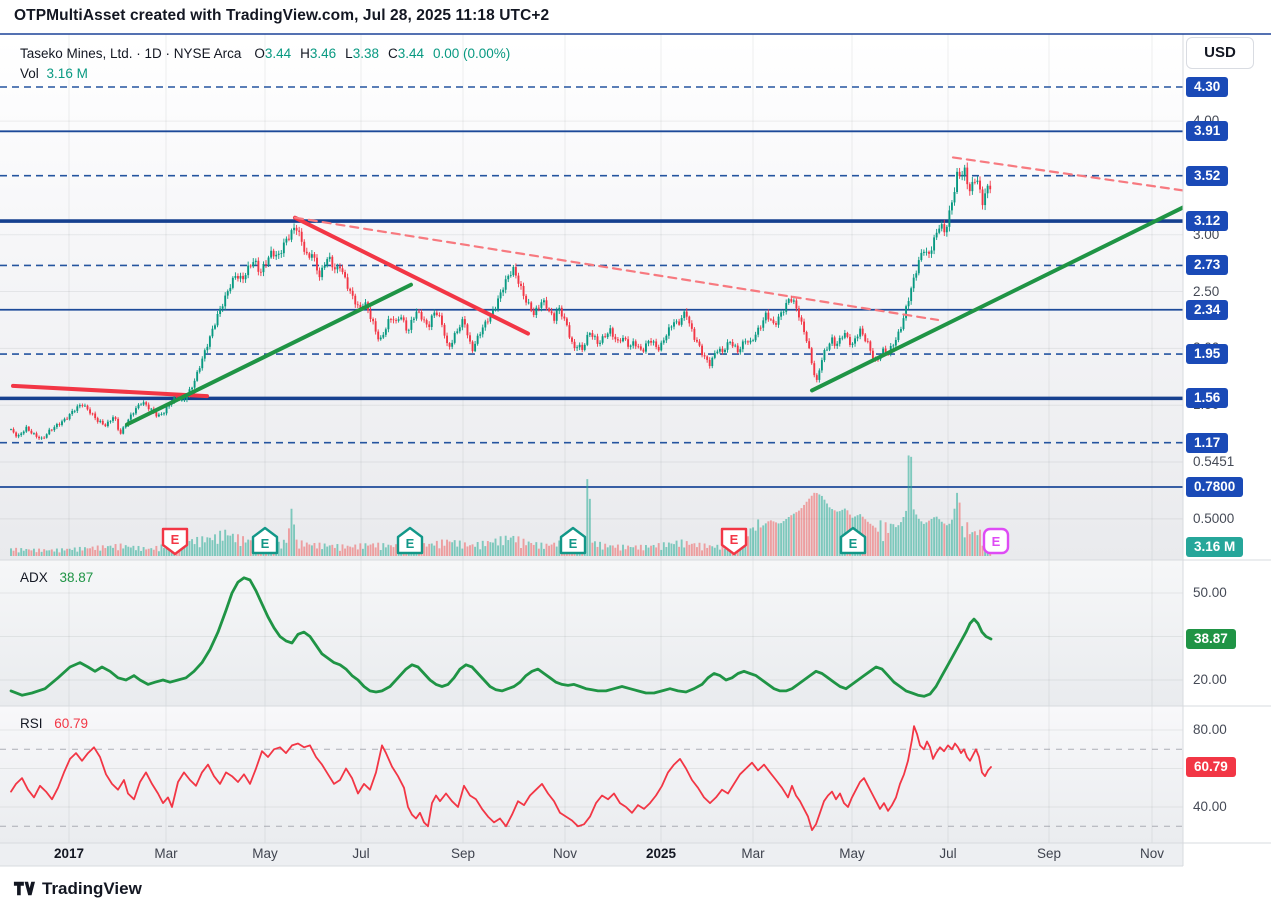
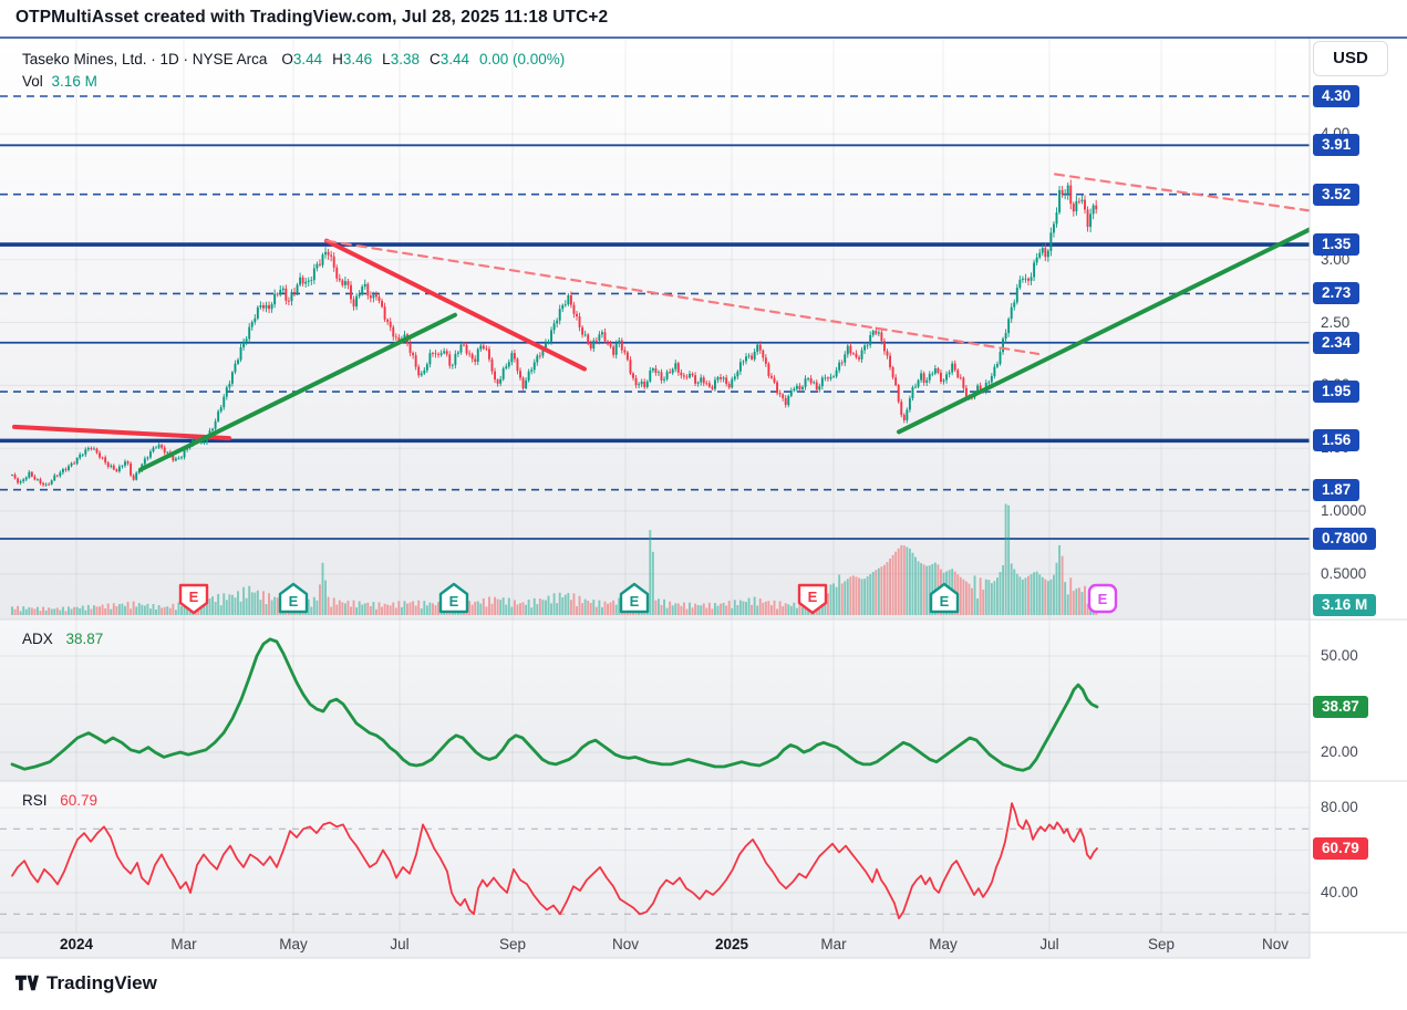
  E
  E
  E
  E
  E
  E
  E
  OTPMultiAsset created with TradingView.com, Jul 28, 2025 11:18 UTC+2
  Taseko Mines, Ltd. · 1D · NYSE Arca O3.44 H3.46 L3.38 C3.44 0.00 (0.00%)
  Vol 3.16 M
  ADX 38.87
  RSI 60.79
  3.00
  2.50
- 0.5451
+ 1.0000
  0.5000
  50.00
  20.00
  80.00
  40.00
  4.30
  3.91
  3.52
- 3.12
+ 1.35
  2.73
  2.34
  1.95
  1.56
- 1.17
+ 1.87
  0.7800
  3.16 M
  38.87
  60.79
  USD
  TradingView
- 2017
+ 2024
  Mar
  May
  Jul
  Sep
  Nov
  2025
  Mar
  May
  Jul
  Sep
  Nov
